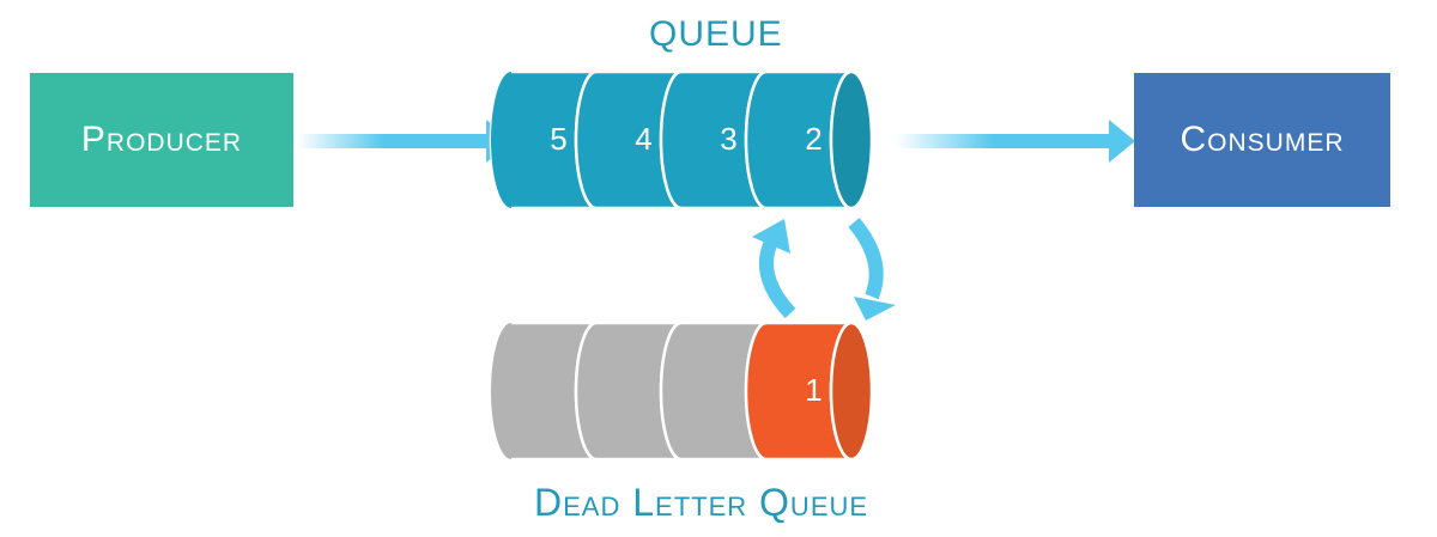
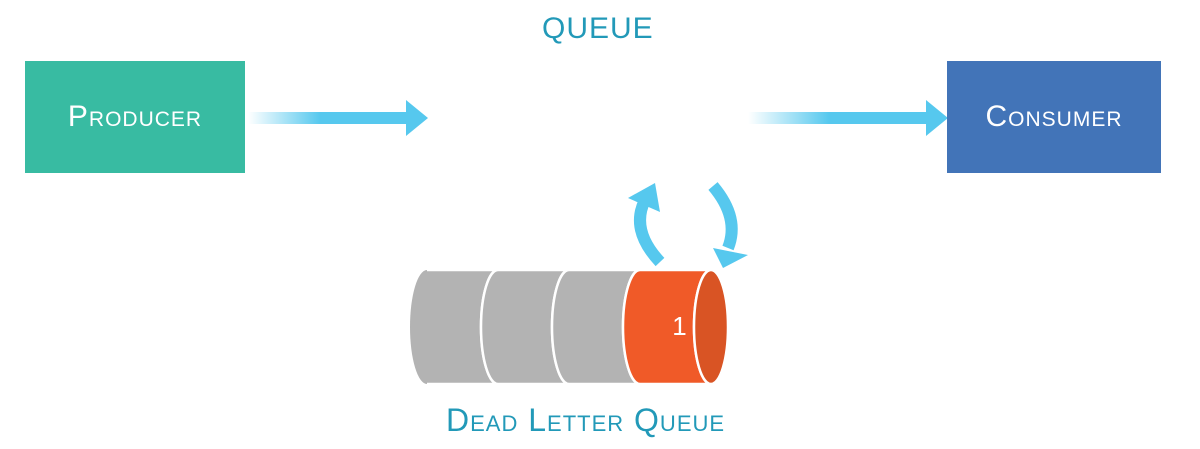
- 5
- 4
- 3
- 2
  1
  Producer
  Consumer
  QUEUE
  Dead Letter Queue
